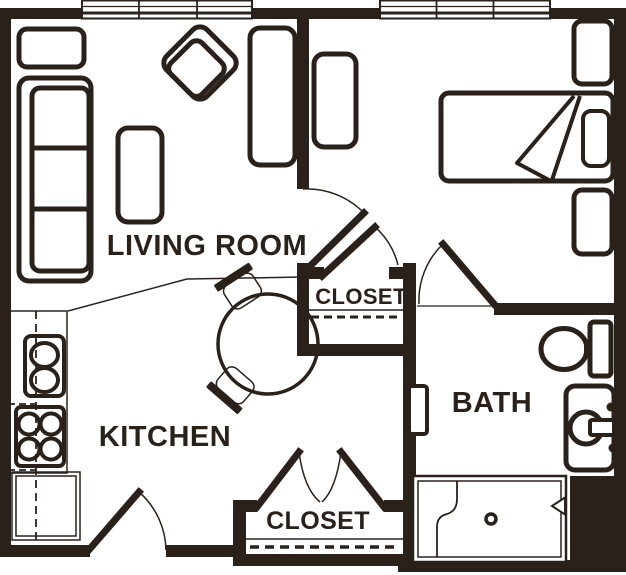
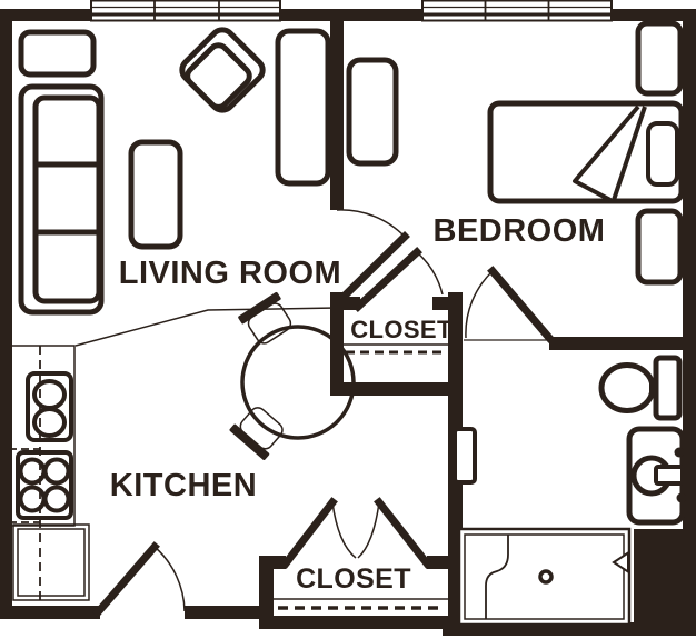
  LIVING ROOM
+ BEDROOM
  KITCHEN
- BATH
  CLOSET
  CLOSET
